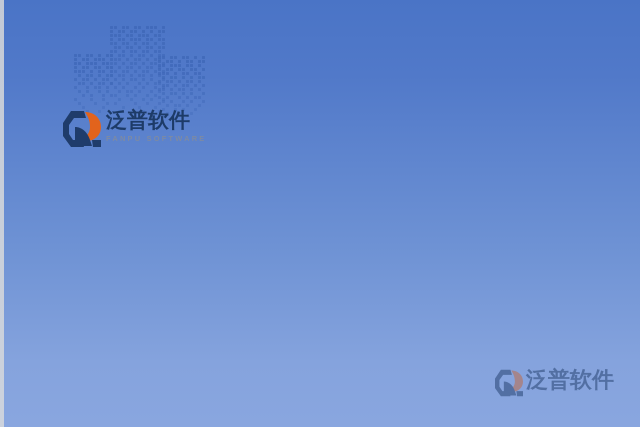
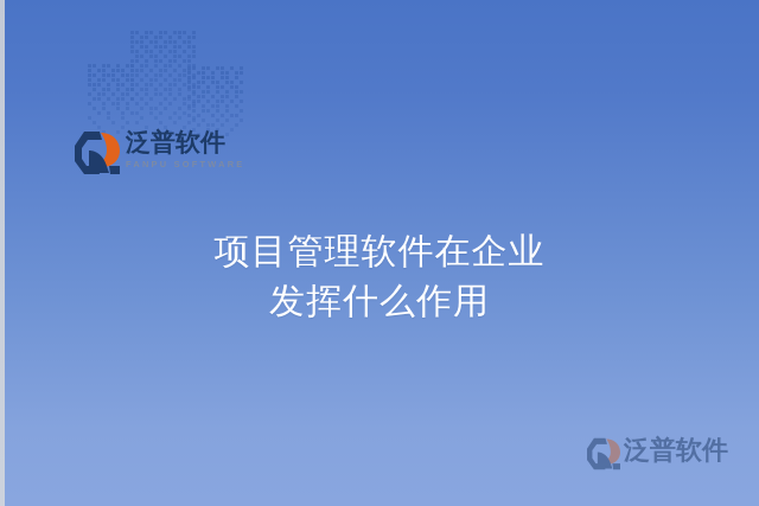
  泛普软件
  FANPU SOFTWARE
+ 项目管理软件在企业
+ 发挥什么作用
  泛普软件
